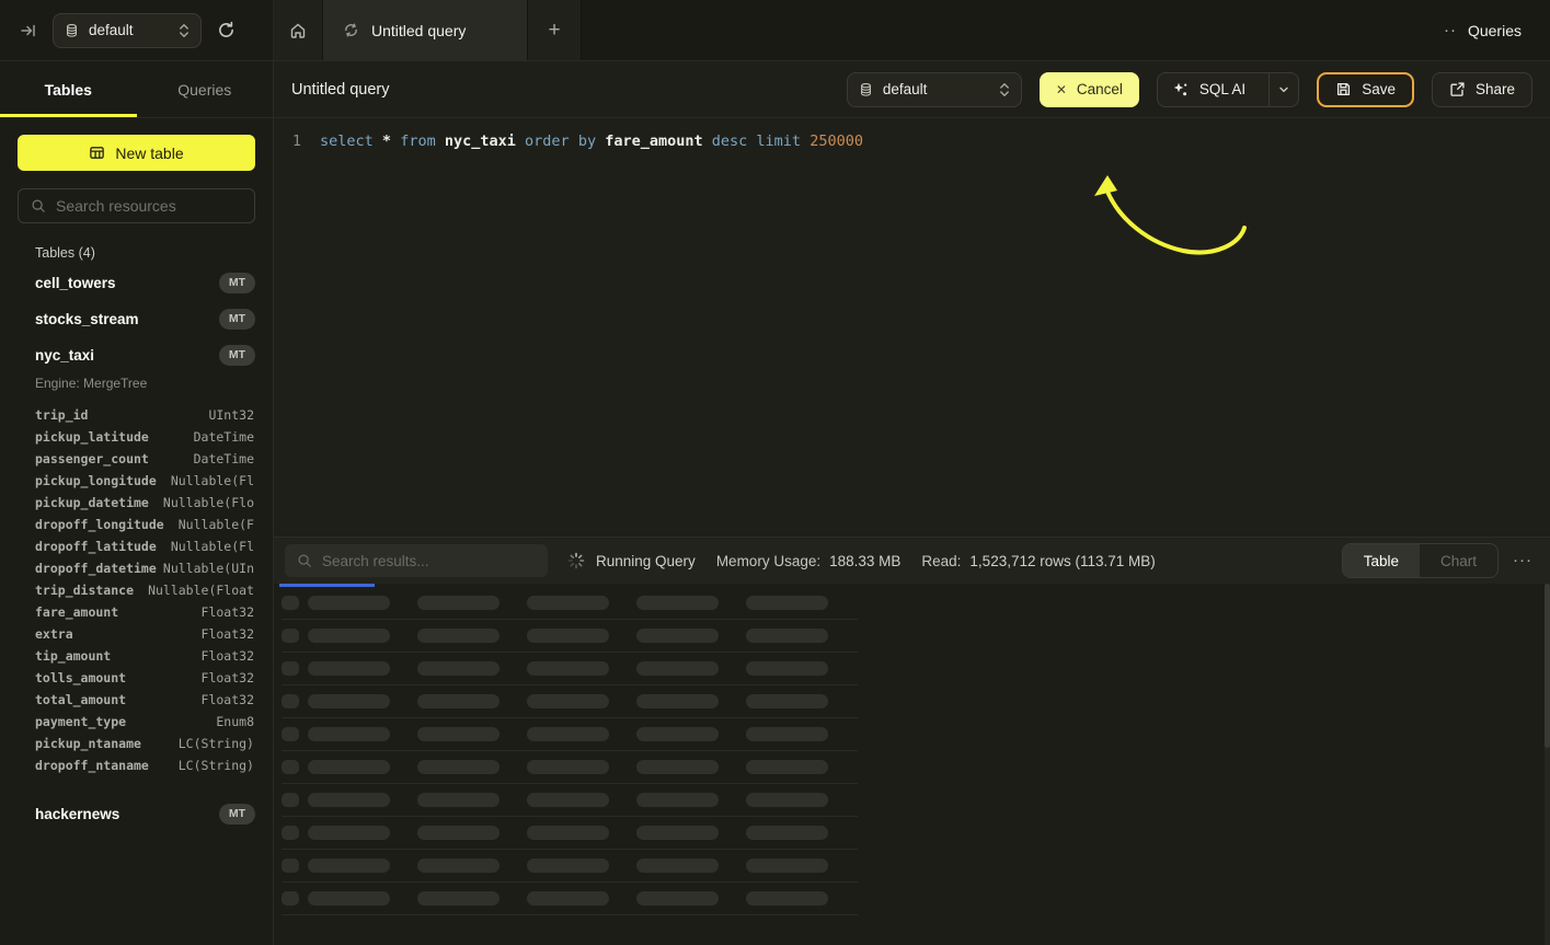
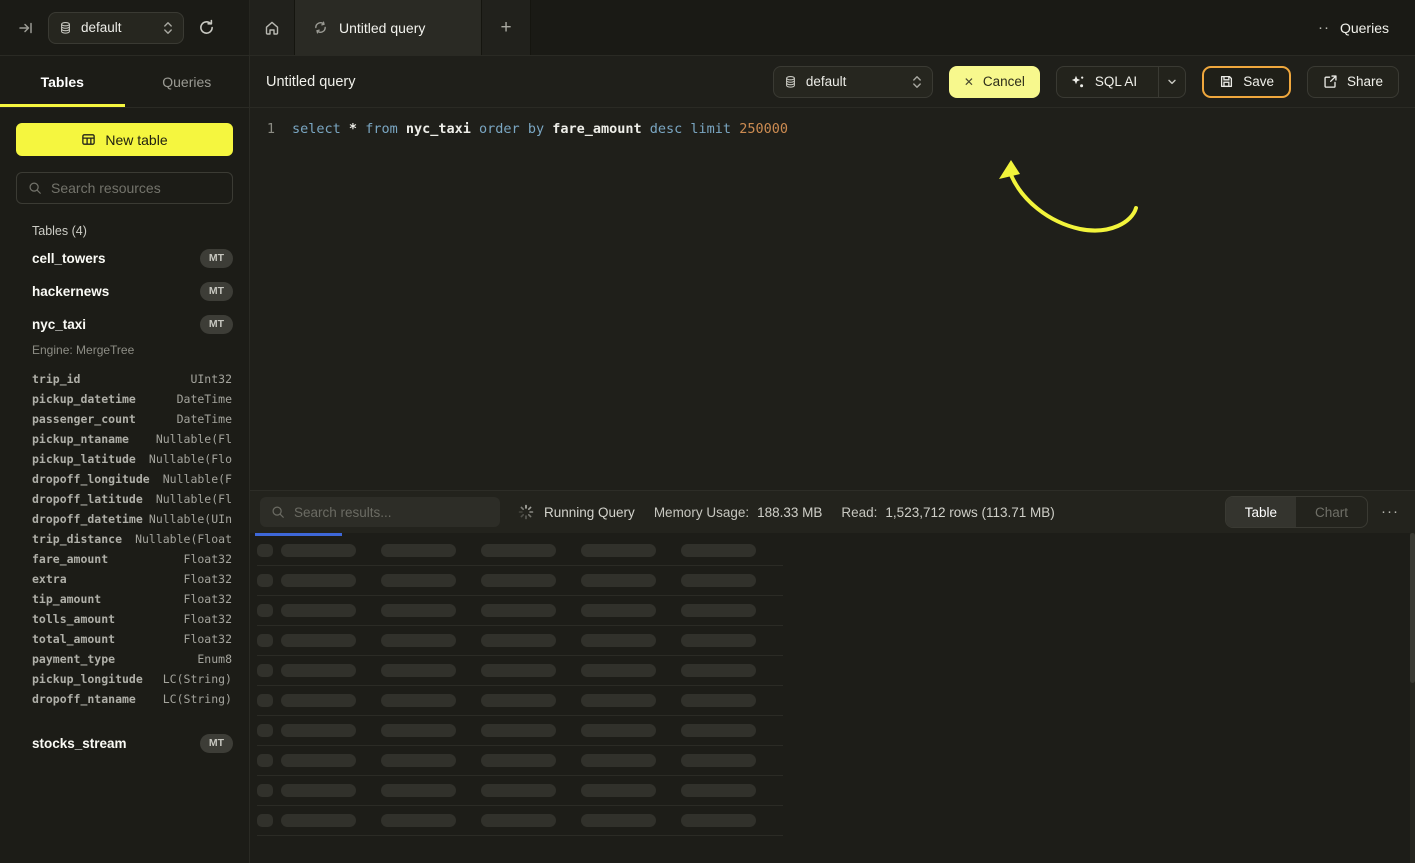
  default
  Untitled query
  +
  ··
  Queries
  Tables
  Queries
  New table
  Search resources
  Tables (4)
  cell_towers
  MT
- stocks_stream
+ hackernews
  MT
  nyc_taxi
  MT
  Engine: MergeTree
  trip_id
  UInt32
- pickup_latitude
+ pickup_datetime
  DateTime
  passenger_count
  DateTime
- pickup_longitude
+ pickup_ntaname
  Nullable(Fl
- pickup_datetime
+ pickup_latitude
  Nullable(Flo
  dropoff_longitude
  Nullable(F
  dropoff_latitude
  Nullable(Fl
  dropoff_datetime
  Nullable(UIn
  trip_distance
  Nullable(Float
  fare_amount
  Float32
  extra
  Float32
  tip_amount
  Float32
  tolls_amount
  Float32
  total_amount
  Float32
  payment_type
  Enum8
- pickup_ntaname
+ pickup_longitude
  LC(String)
  dropoff_ntaname
  LC(String)
- hackernews
+ stocks_stream
  MT
  Untitled query
  default
  ✕
  Cancel
  SQL AI
  Save
  Share
  1
  select * from nyc_taxi order by fare_amount desc limit 250000
  Search results...
  Running Query
  Memory Usage:
  188.33 MB
  Read:
  1,523,712 rows (113.71 MB)
  Table
  Chart
  ···
